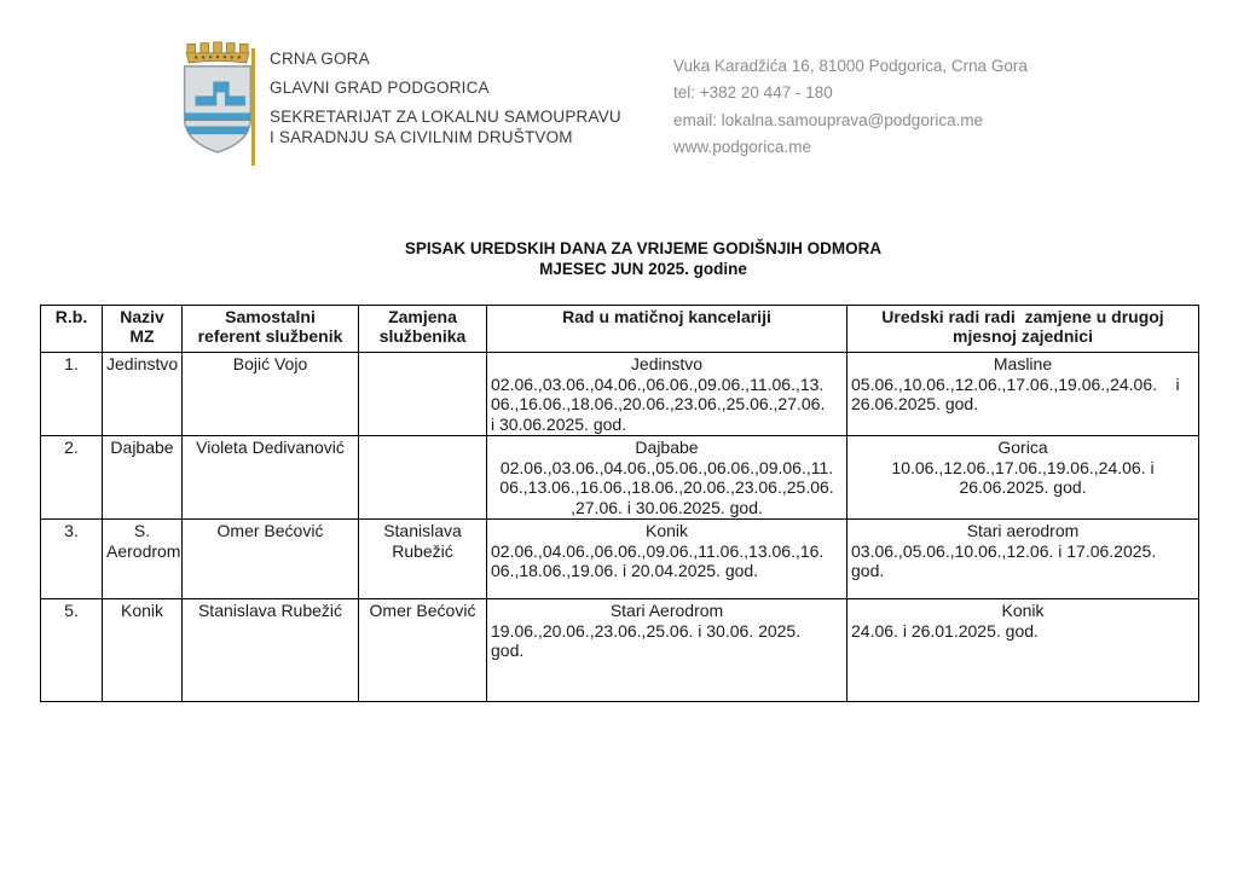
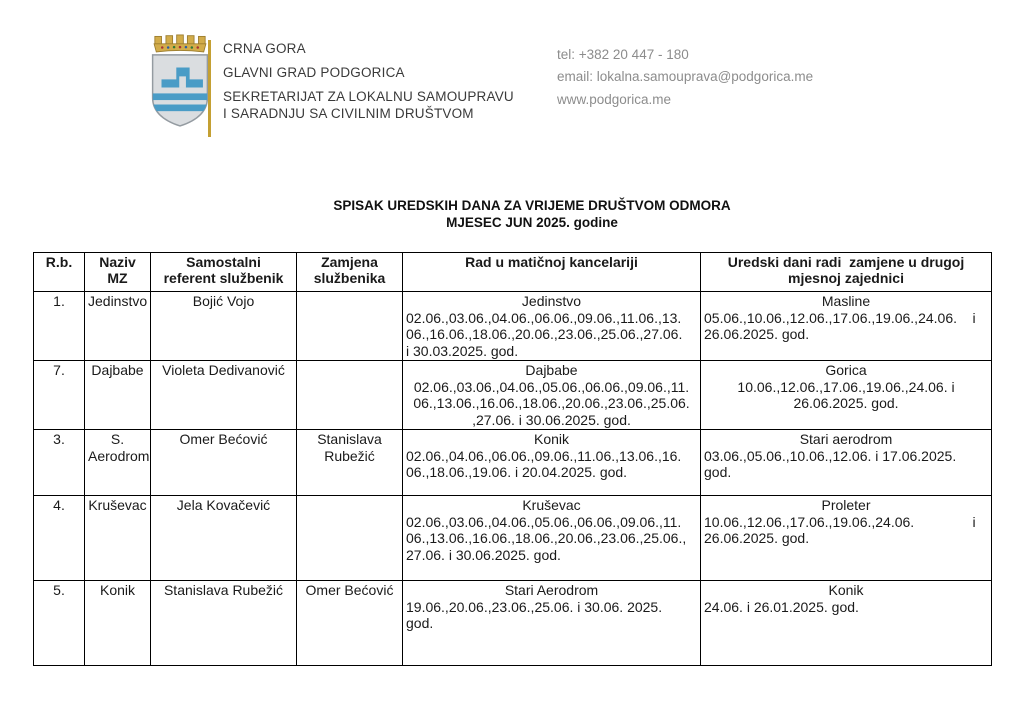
  CRNA GORA
  GLAVNI GRAD PODGORICA
  SEKRETARIJAT ZA LOKALNU SAMOUPRAVU
  I SARADNJU SA CIVILNIM DRUŠTVOM
- Vuka Karadžića 16, 81000 Podgorica, Crna Gora
  tel: +382 20 447 - 180
  email: lokalna.samouprava@podgorica.me
  www.podgorica.me
- SPISAK UREDSKIH DANA ZA VRIJEME GODIŠNJIH ODMORA
+ SPISAK UREDSKIH DANA ZA VRIJEME DRUŠTVOM ODMORA
  MJESEC JUN 2025. godine
- R.b.	Naziv MZ	Samostalni referent službenik	Zamjena službenika	Rad u matičnoj kancelariji	Uredski radi radi zamjene u drugoj mjesnoj zajednici
+ R.b.	Naziv MZ	Samostalni referent službenik	Zamjena službenika	Rad u matičnoj kancelariji	Uredski dani radi zamjene u drugoj mjesnoj zajednici
- 1.	Jedinstvo	Bojić Vojo		Jedinstvo 02.06.,03.06.,04.06.,06.06.,09.06.,11.06.,13. 06.,16.06.,18.06.,20.06.,23.06.,25.06.,27.06. i 30.06.2025. god.	Masline 05.06.,10.06.,12.06.,17.06.,19.06.,24.06. i 26.06.2025. god.
+ 1.	Jedinstvo	Bojić Vojo		Jedinstvo 02.06.,03.06.,04.06.,06.06.,09.06.,11.06.,13. 06.,16.06.,18.06.,20.06.,23.06.,25.06.,27.06. i 30.03.2025. god.	Masline 05.06.,10.06.,12.06.,17.06.,19.06.,24.06. i 26.06.2025. god.
- 2.	Dajbabe	Violeta Dedivanović		Dajbabe 02.06.,03.06.,04.06.,05.06.,06.06.,09.06.,11. 06.,13.06.,16.06.,18.06.,20.06.,23.06.,25.06. ,27.06. i 30.06.2025. god.	Gorica 10.06.,12.06.,17.06.,19.06.,24.06. i 26.06.2025. god.
+ 7.	Dajbabe	Violeta Dedivanović		Dajbabe 02.06.,03.06.,04.06.,05.06.,06.06.,09.06.,11. 06.,13.06.,16.06.,18.06.,20.06.,23.06.,25.06. ,27.06. i 30.06.2025. god.	Gorica 10.06.,12.06.,17.06.,19.06.,24.06. i 26.06.2025. god.
  3.	S. Aerodrom	Omer Bećović	Stanislava Rubežić	Konik 02.06.,04.06.,06.06.,09.06.,11.06.,13.06.,16. 06.,18.06.,19.06. i 20.04.2025. god.	Stari aerodrom 03.06.,05.06.,10.06.,12.06. i 17.06.2025. god.
+ 4.	Kruševac	Jela Kovačević		Kruševac 02.06.,03.06.,04.06.,05.06.,06.06.,09.06.,11. 06.,13.06.,16.06.,18.06.,20.06.,23.06.,25.06., 27.06. i 30.06.2025. god.	Proleter 10.06.,12.06.,17.06.,19.06.,24.06. i 26.06.2025. god.
  5.	Konik	Stanislava Rubežić	Omer Bećović	Stari Aerodrom 19.06.,20.06.,23.06.,25.06. i 30.06. 2025. god.	Konik 24.06. i 26.01.2025. god.
